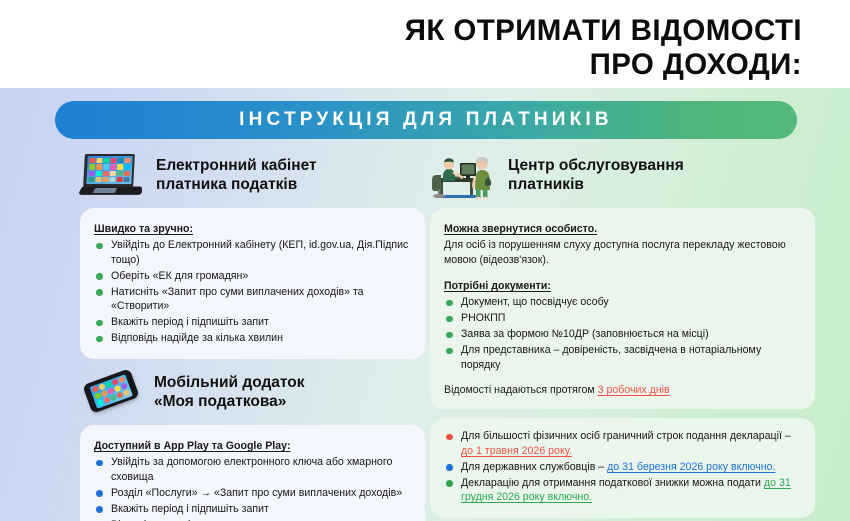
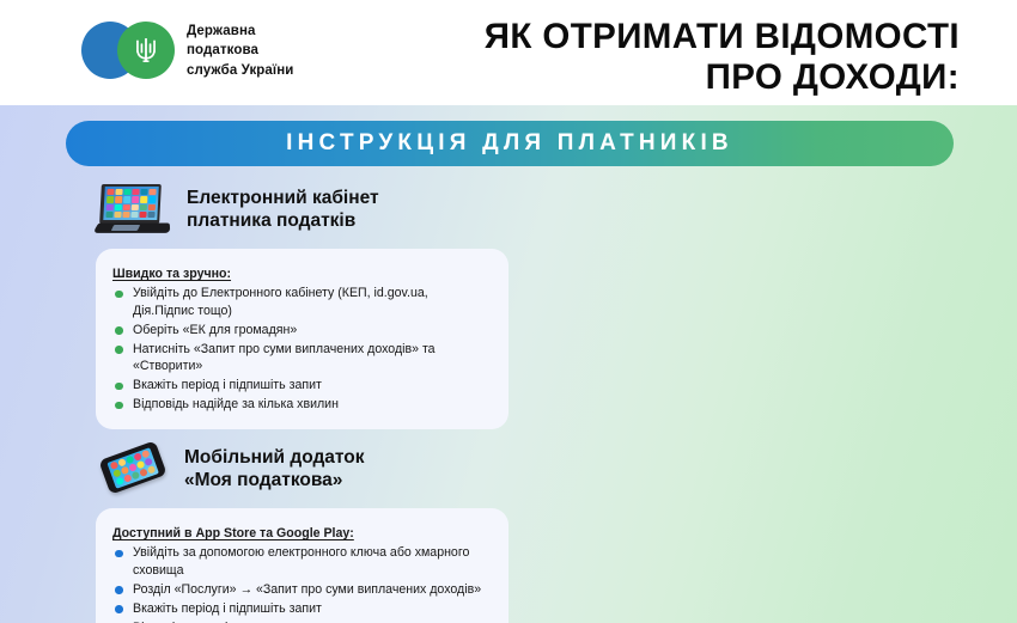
+ Державна
+ податкова
+ служба України
  ЯК ОТРИМАТИ ВІДОМОСТІ
  ПРО ДОХОДИ:
  ІНСТРУКЦІЯ ДЛЯ ПЛАТНИКІВ
  Електронний кабінет
  платника податків
  Швидко та зручно:
- Увійдіть до Електронний кабінету (КЕП, id.gov.ua, Дія.Підпис тощо)
+ Увійдіть до Електронного кабінету (КЕП, id.gov.ua, Дія.Підпис тощо)
  Оберіть «ЕК для громадян»
  Натисніть «Запит про суми виплачених доходів» та «Створити»
  Вкажіть період і підпишіть запит
  Відповідь надійде за кілька хвилин
  Мобільний додаток
  «Моя податкова»
- Доступний в App Play та Google Play:
+ Доступний в App Store та Google Play:
  Увійдіть за допомогою електронного ключа або хмарного сховища
  Розділ «Послуги» → «Запит про суми виплачених доходів»
  Вкажіть період і підпишіть запит
- Центр обслуговування
- платників
- Можна звернутися особисто.
- Для осіб із порушенням слуху доступна послуга перекладу жестовою мовою (відеозв'язок).
- Потрібні документи:
- Документ, що посвідчує особу
- РНОКПП
- Заява за формою №10ДР (заповнюється на місці)
- Для представника – довіреність, засвідчена в нотаріальному порядку
- Відомості надаються протягом 3 робочих днів
- Для більшості фізичних осіб граничний строк подання декларації – до 1 травня 2026 року.
- Для державних службовців – до 31 березня 2026 року включно.
- Декларацію для отримання податкової знижки можна подати до 31 грудня 2026 року включно.
